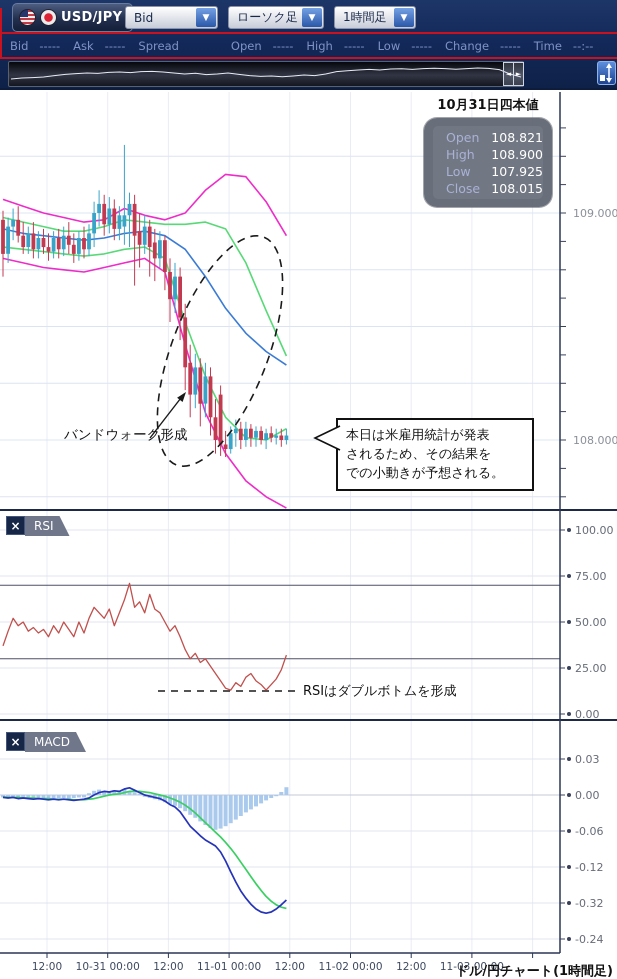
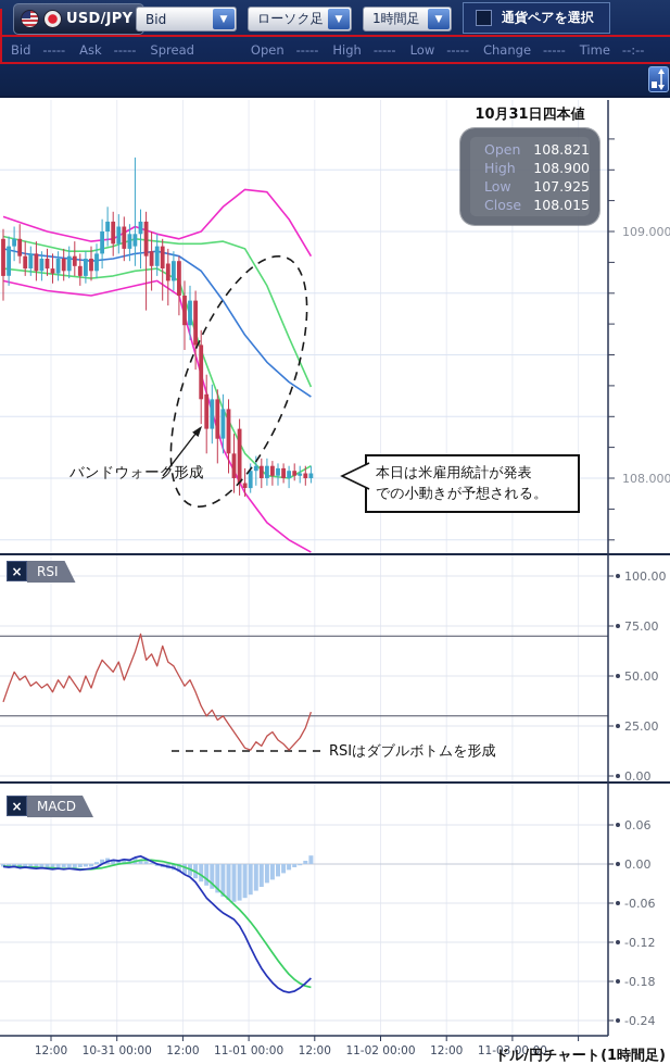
  USD/JPY
  Bid
  ▼
  ローソク足
  ▼
  1時間足
  ▼
+ 通貨ペアを選択
  Bid
  -----
  Ask
  -----
  Spread
  Open
  -----
  High
  -----
  Low
  -----
  Change
  -----
  Time
  --:--
- ◄
- ►
  109.000
  108.000
  100.00
  75.00
  50.00
  25.00
  0.00
- 0.03
+ 0.06
  0.00
  -0.06
  -0.12
- -0.32
+ -0.18
  -0.24
  12:00
  10-31 00:00
  12:00
  11-01 00:00
  12:00
  11-02 00:00
  12:00
  11-03 00:00
  10月31日四本値
  Open
  108.821
  High
  108.900
  Low
  107.925
  Close
  108.015
  バンドウォーク形成
  本日は米雇用統計が発表
- されるため、その結果を
  での小動きが予想される。
  RSIはダブルボトムを形成
  ×
  RSI
  ×
  MACD
  ドル/円チャート(1時間足)
